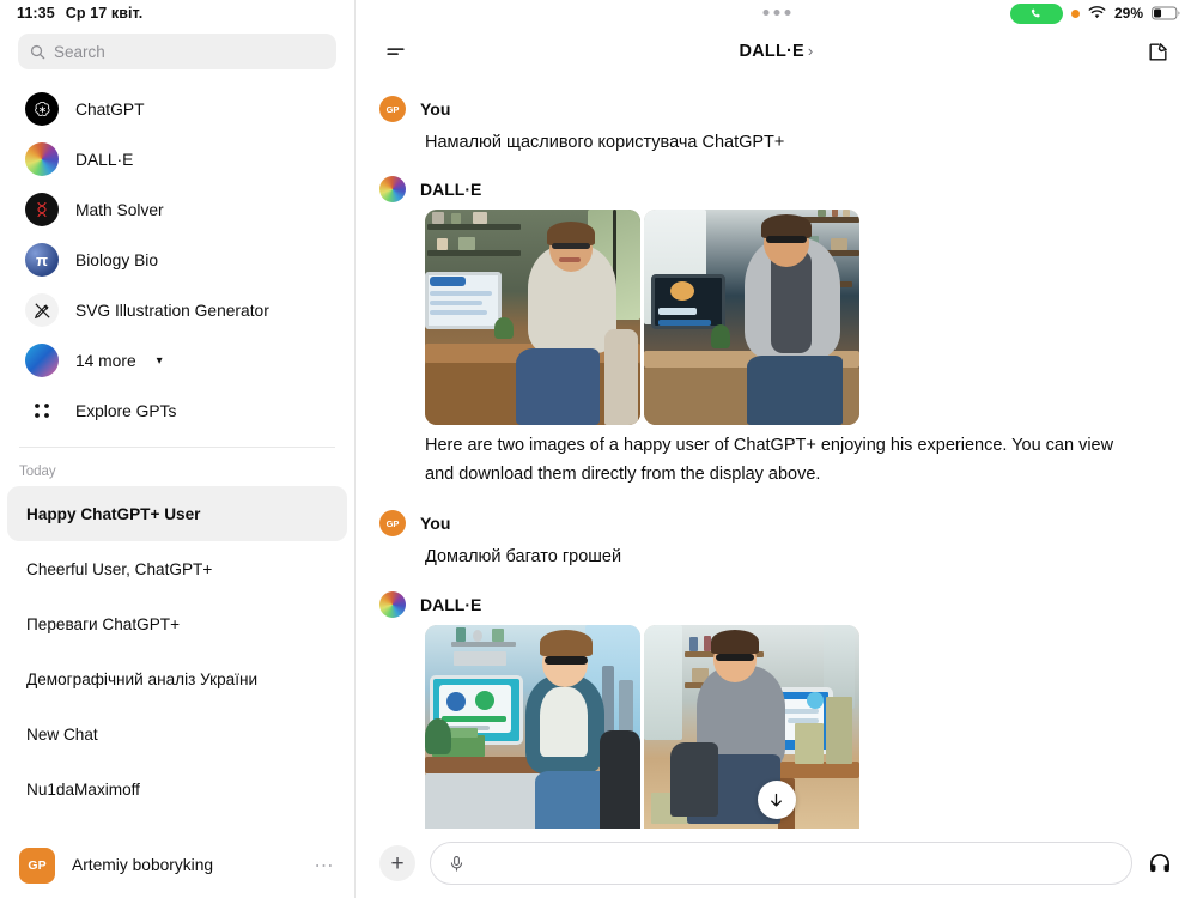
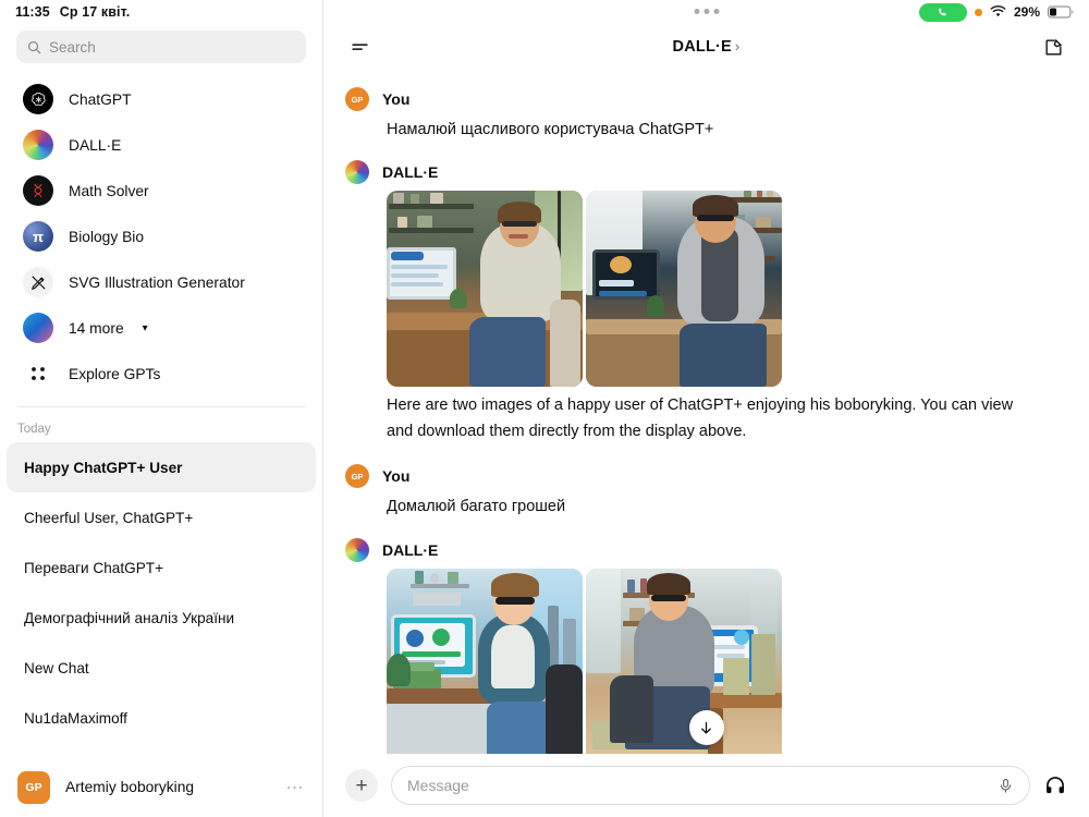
  11:35
  Ср 17 квіт.
  Search
  ChatGPT
  DALL·E
  Math Solver
  π
  Biology Bio
  SVG Illustration Generator
  14 more
  ▾
  Explore GPTs
  Today
  Happy ChatGPT+ User
  Cheerful User, ChatGPT+
  Переваги ChatGPT+
  Демографічний аналіз України
  New Chat
  Nu1daMaximoff
  GP
  Artemiy boboryking
  ⋯
  29%
  DALL·E ›
  GP
  You
  Намалюй щасливого користувача ChatGPT+
  DALL·E
- Here are two images of a happy user of ChatGPT+ enjoying his experience. You can view and download them directly from the display above.
+ Here are two images of a happy user of ChatGPT+ enjoying his boboryking. You can view and download them directly from the display above.
  GP
  You
  Домалюй багато грошей
  DALL·E
  +
+ Message
